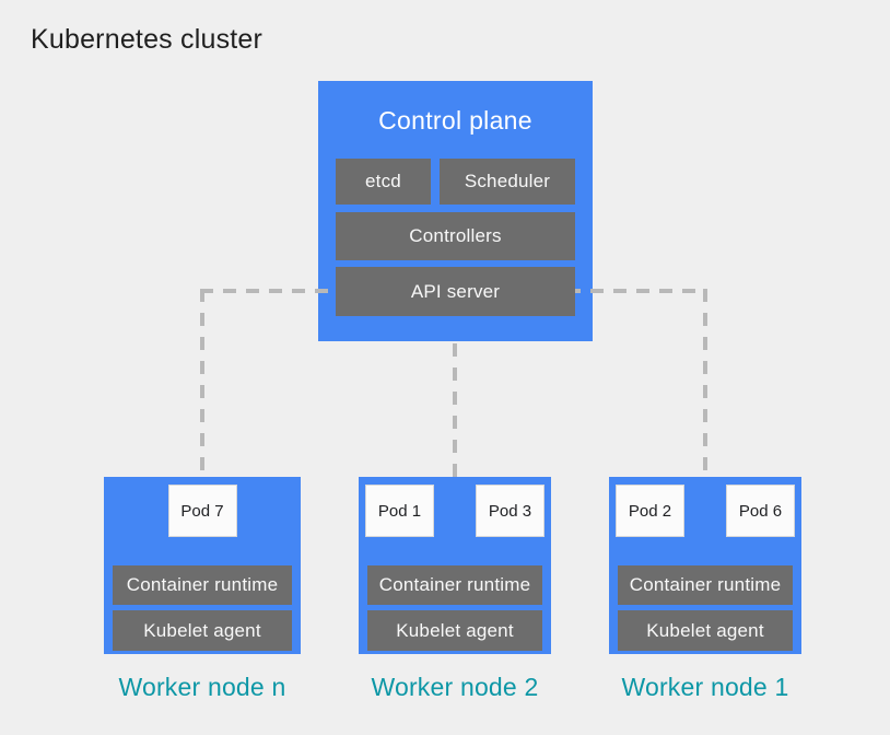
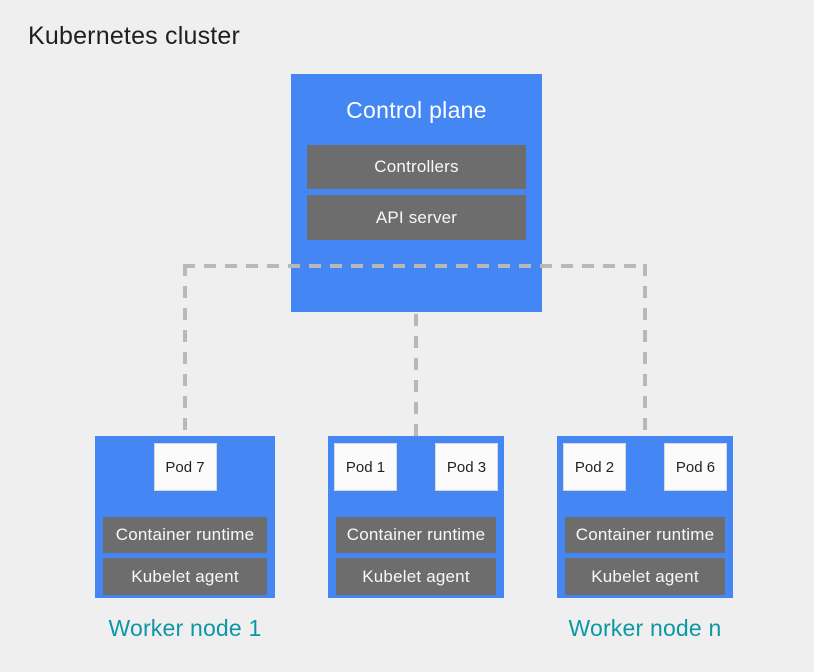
  Kubernetes cluster
  Control plane
- etcd
- Scheduler
  Controllers
  API server
  Pod 7
  Container runtime
  Kubelet agent
  Pod 1
  Pod 3
  Container runtime
  Kubelet agent
  Pod 2
  Pod 6
  Container runtime
  Kubelet agent
- Worker node n
+ Worker node 1
- Worker node 2
- Worker node 1
+ Worker node n
